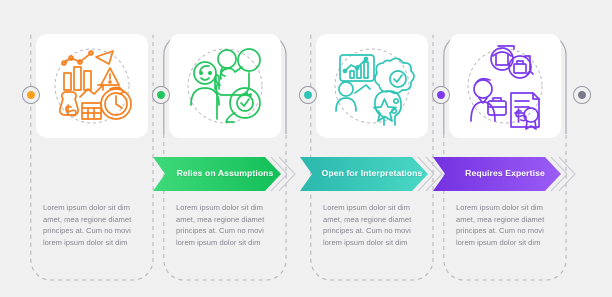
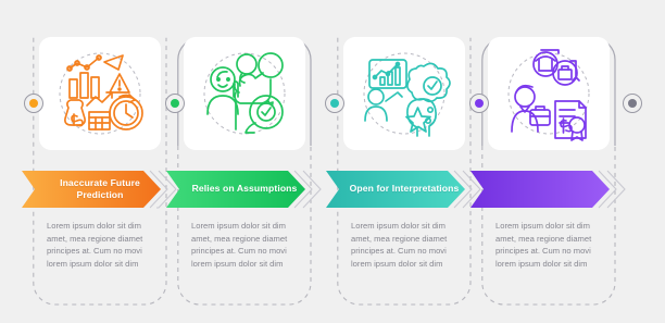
+ Inaccurate Future Prediction
  Lorem ipsum dolor sit dim amet, mea regione diamet principes at. Cum no movi lorem ipsum dolor sit dim
  Relies on Assumptions
  Lorem ipsum dolor sit dim amet, mea regione diamet principes at. Cum no movi lorem ipsum dolor sit dim
  Open for Interpretations
  Lorem ipsum dolor sit dim amet, mea regione diamet principes at. Cum no movi lorem ipsum dolor sit dim
- Requires Expertise
  Lorem ipsum dolor sit dim amet, mea regione diamet principes at. Cum no movi lorem ipsum dolor sit dim
